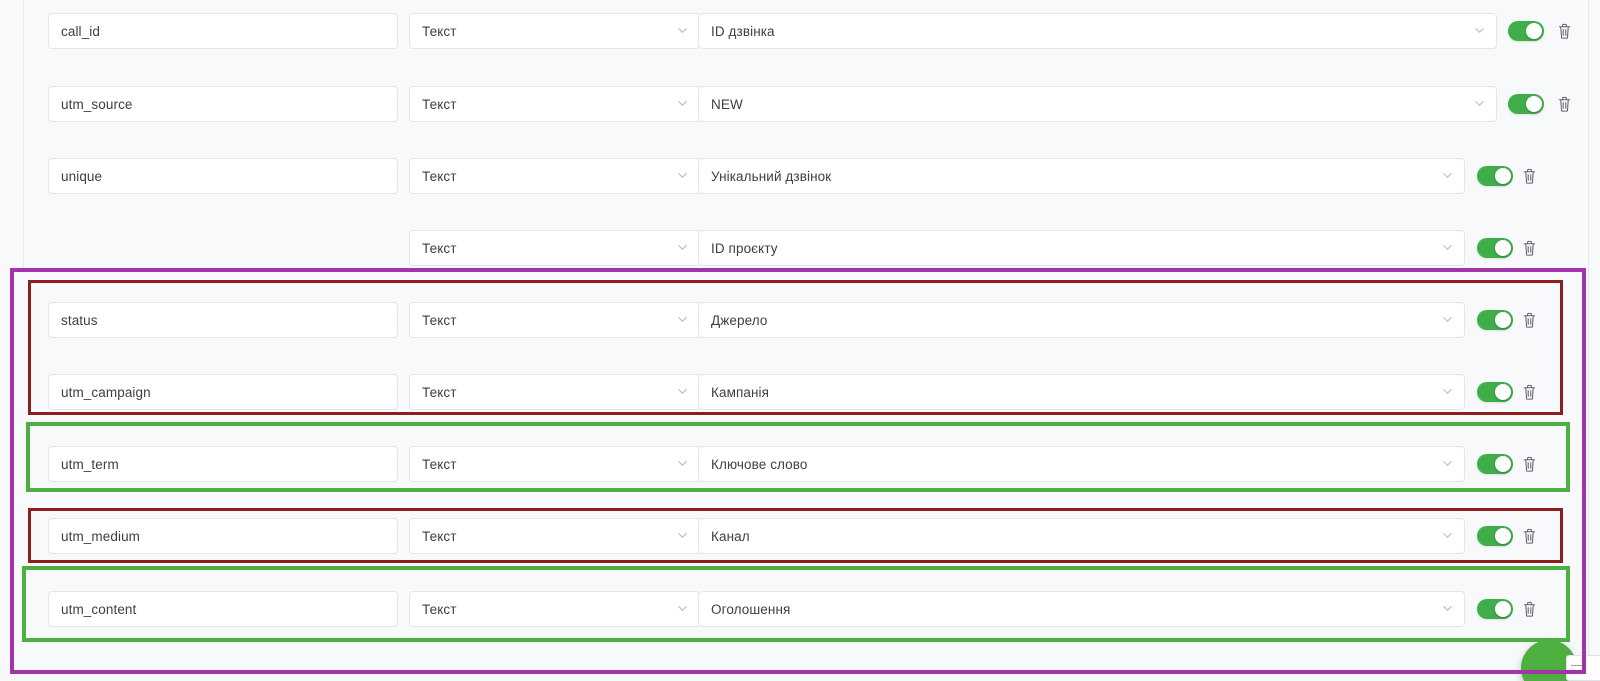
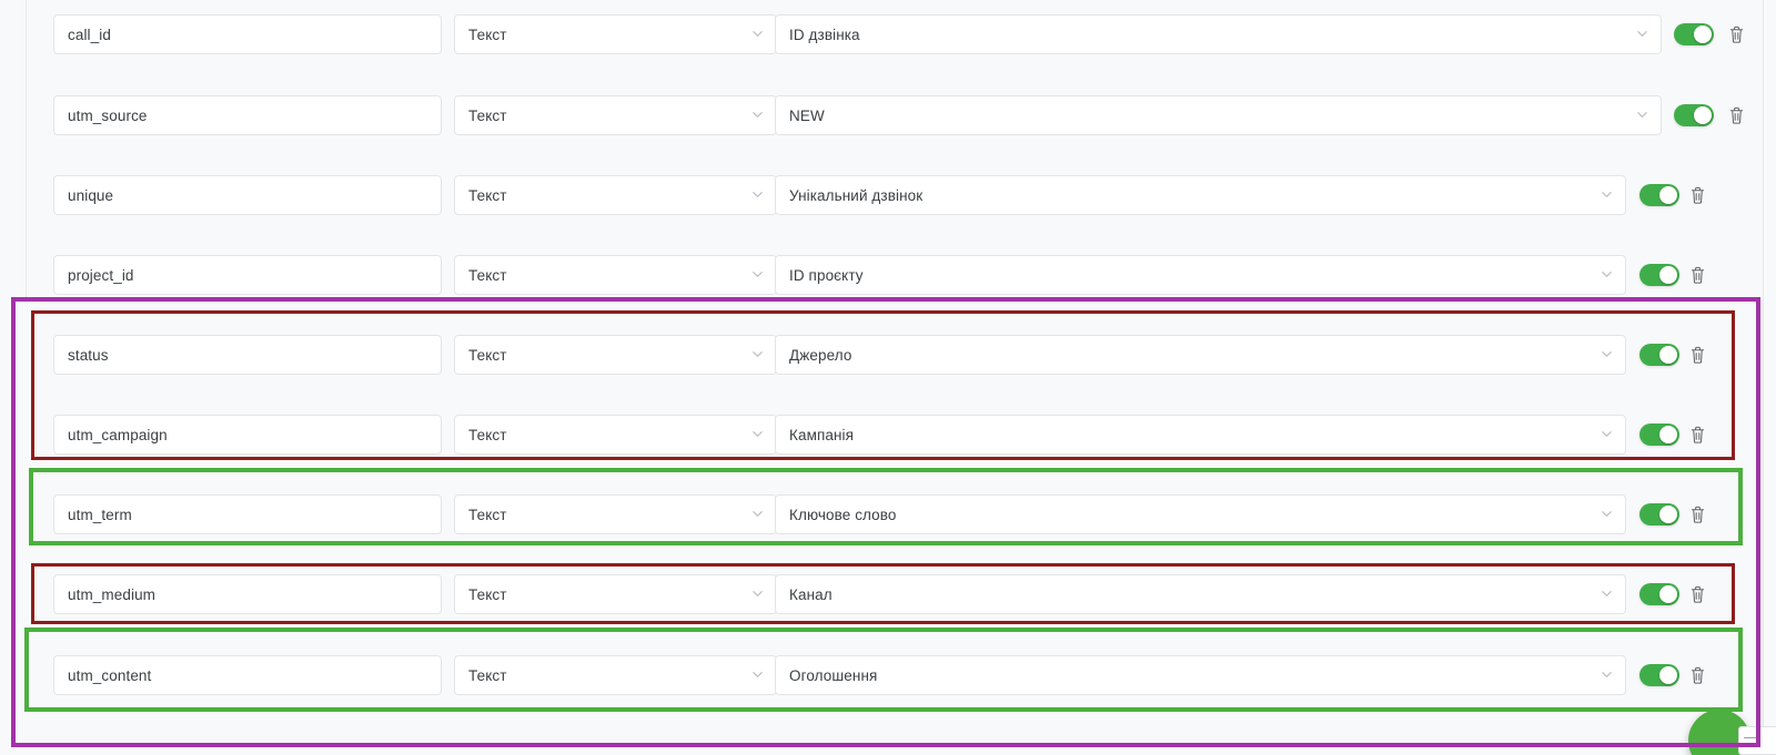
  call_id
  Текст
  ID дзвінка
  utm_source
  Текст
  NEW
  unique
  Текст
  Унікальний дзвінок
+ project_id
  Текст
  ID проєкту
  status
  Текст
  Джерело
  utm_campaign
  Текст
  Кампанія
  utm_term
  Текст
  Ключове слово
  utm_medium
  Текст
  Канал
  utm_content
  Текст
  Оголошення
